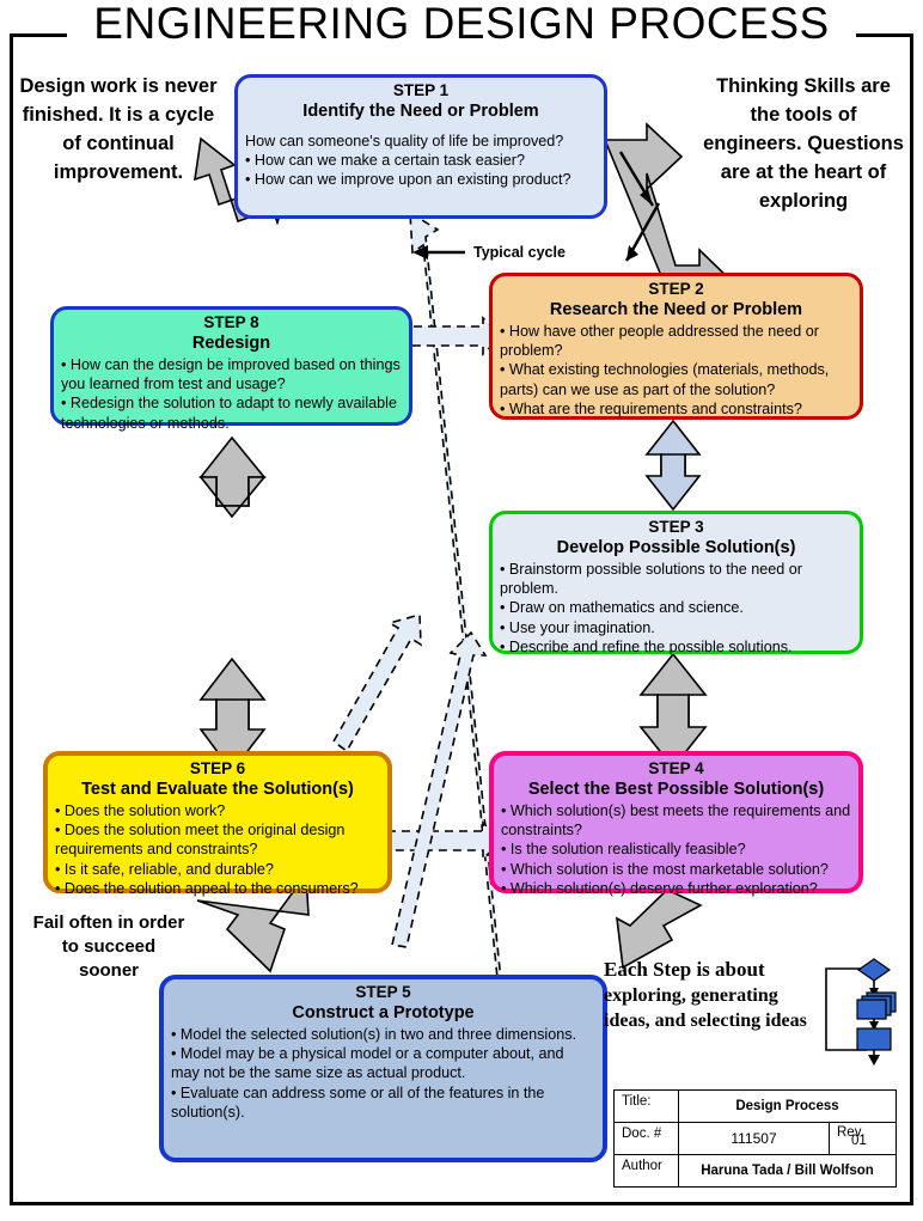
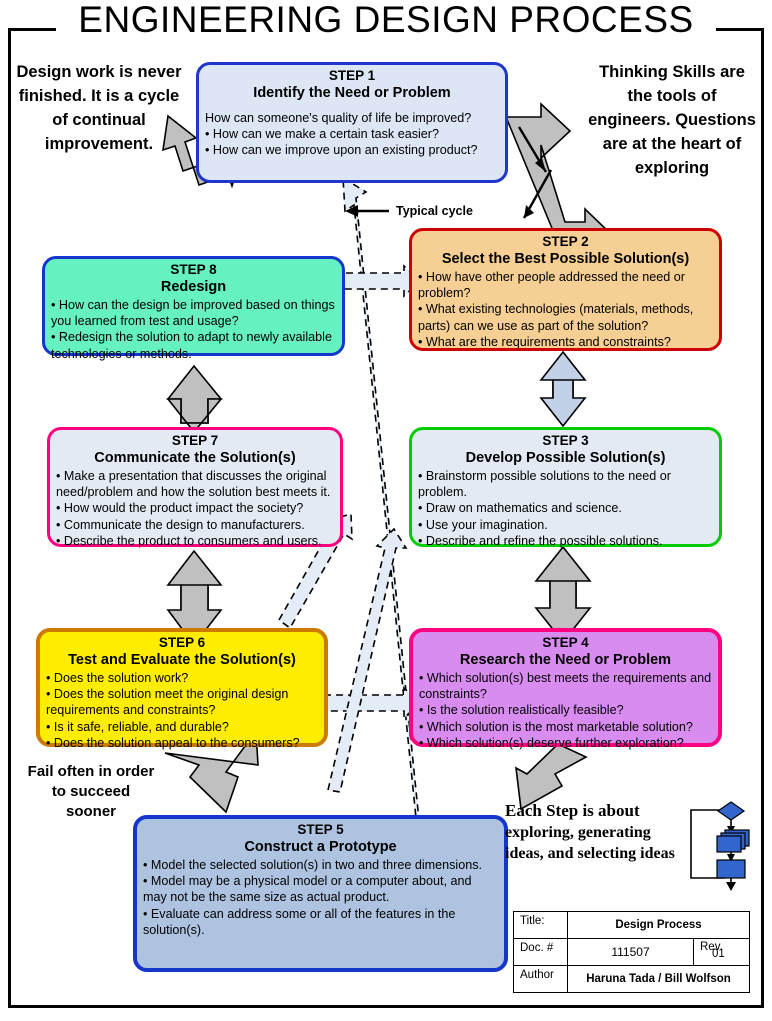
  ENGINEERING DESIGN PROCESS
  STEP 1
  Identify the Need or Problem
  How can someone's quality of life be improved?
  • How can we make a certain task easier?
  • How can we improve upon an existing product?
  STEP 2
- Research the Need or Problem
+ Select the Best Possible Solution(s)
  • How have other people addressed the need or problem?
  • What existing technologies (materials, methods, parts) can we use as part of the solution?
  • What are the requirements and constraints?
  STEP 3
  Develop Possible Solution(s)
  • Brainstorm possible solutions to the need or problem.
  • Draw on mathematics and science.
  • Use your imagination.
  • Describe and refine the possible solutions.
  STEP 4
- Select the Best Possible Solution(s)
+ Research the Need or Problem
  • Which solution(s) best meets the requirements and constraints?
  • Is the solution realistically feasible?
  • Which solution is the most marketable solution?
  • Which solution(s) deserve further exploration?
  STEP 5
  Construct a Prototype
  • Model the selected solution(s) in two and three dimensions.
  • Model may be a physical model or a computer about, and may not be the same size as actual product.
  • Evaluate can address some or all of the features in the solution(s).
  STEP 6
  Test and Evaluate the Solution(s)
  • Does the solution work?
  • Does the solution meet the original design requirements and constraints?
  • Is it safe, reliable, and durable?
  • Does the solution appeal to the consumers?
+ STEP 7
+ Communicate the Solution(s)
+ • Make a presentation that discusses the original need/problem and how the solution best meets it.
+ • How would the product impact the society?
+ • Communicate the design to manufacturers.
+ • Describe the product to consumers and users.
  STEP 8
  Redesign
  • How can the design be improved based on things you learned from test and usage?
  • Redesign the solution to adapt to newly available technologies or methods.
  Design work is never finished. It is a cycle of continual improvement.
  Thinking Skills are the tools of engineers. Questions are at the heart of exploring
  Fail often in order to succeed sooner
  Each Step is about
  exploring, generating ideas, and selecting ideas
  Typical cycle
  Title:
  Design Process
  Doc. #
  111507
  Rev.
  01
  Author
  Haruna Tada / Bill Wolfson
